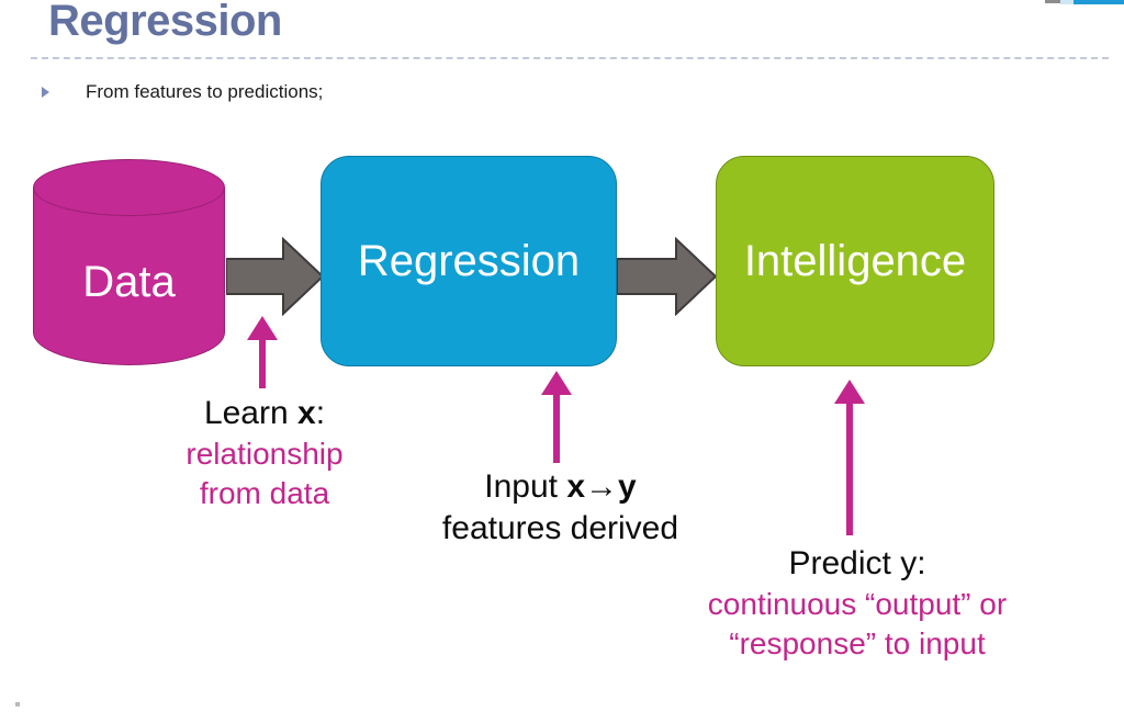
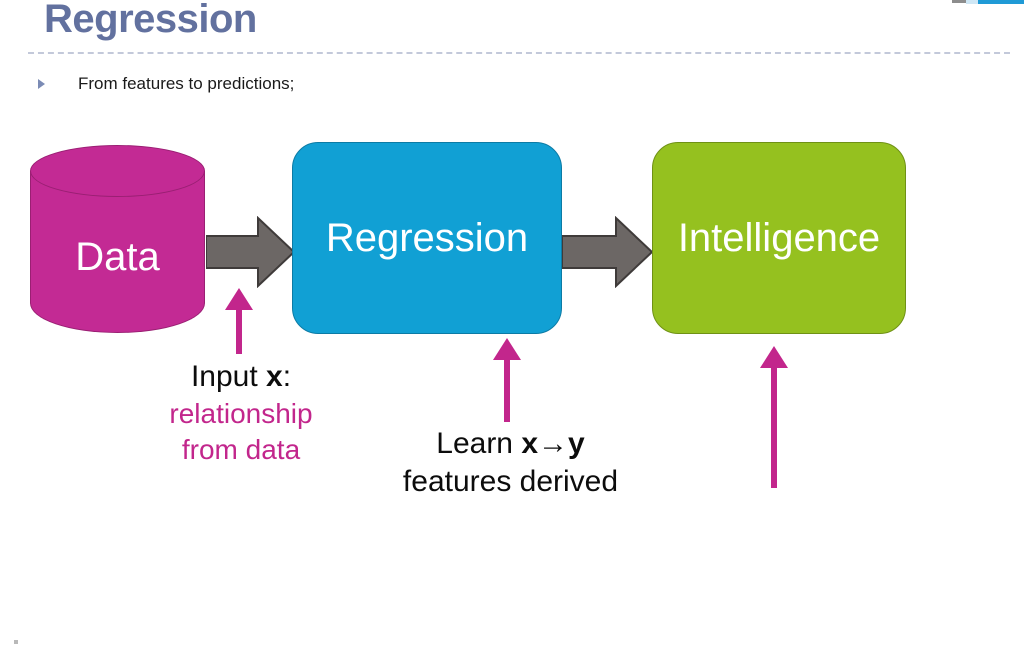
  Regression
  From features to predictions;
  Data
  Regression
  Intelligence
- Learn x:
+ Input x:
  relationship
  from data
- Input x→y
+ Learn x→y
  features derived
- Predict y:
- continuous “output” or
- “response” to input
